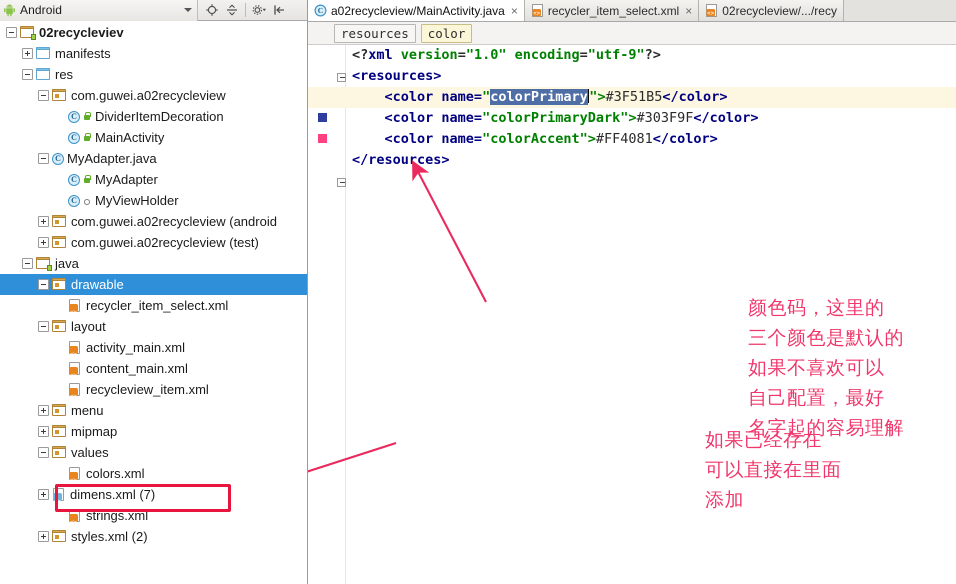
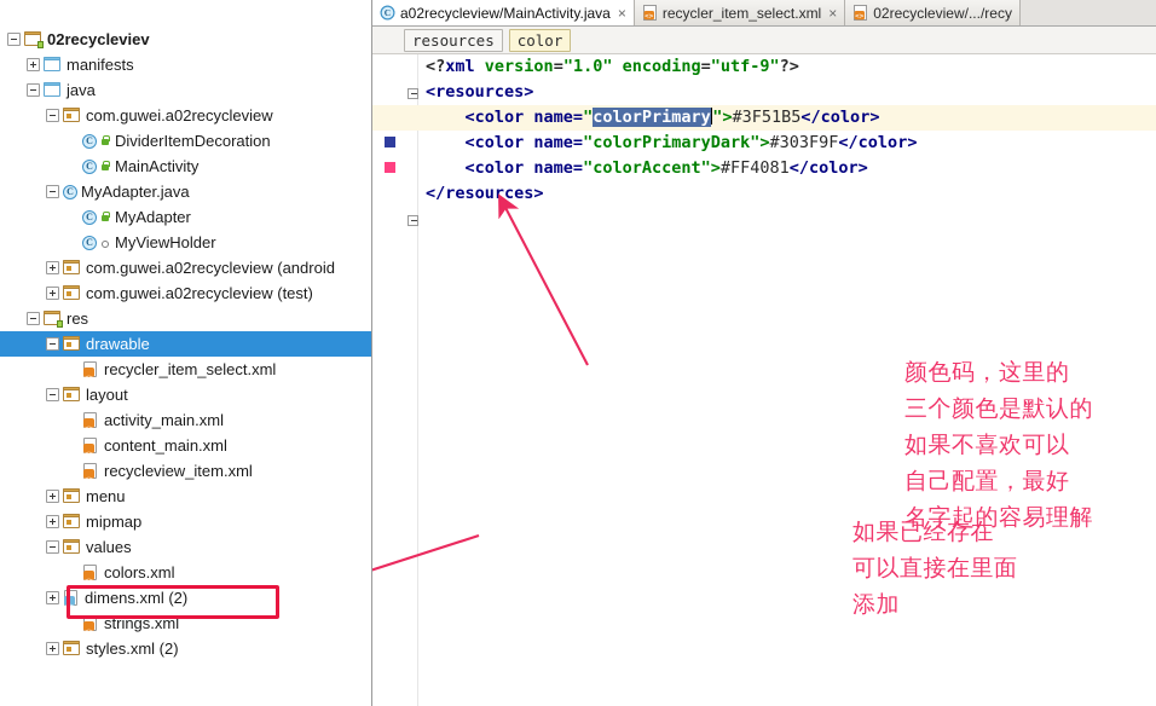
- Android
  02recycleviev
  manifests
- res
+ java
  com.guwei.a02recycleview
  C
  DividerItemDecoration
  C
  MainActivity
  C
  MyAdapter.java
  C
  MyAdapter
  C
  MyViewHolder
  com.guwei.a02recycleview (android
  com.guwei.a02recycleview (test)
- java
+ res
  drawable
  recycler_item_select.xml
  layout
  activity_main.xml
  content_main.xml
  recycleview_item.xml
  menu
  mipmap
  values
  colors.xml
- dimens.xml (7)
+ dimens.xml (2)
  strings.xml
  styles.xml (2)
  C
  a02recycleview/MainActivity.java
  ×
  recycler_item_select.xml
  ×
  02recycleview/.../recy
  resources
  color
  <?xml version="1.0" encoding="utf-9"?>
  <resources>
  <color name="colorPrimary">#3F51B5</color>
  <color name="colorPrimaryDark">#303F9F</color>
  <color name="colorAccent">#FF4081</color>
  </resources>
  如果已经存在
  可以直接在里面
  添加
  颜色码，这里的
  三个颜色是默认的
  如果不喜欢可以
  自己配置，最好
  名字起的容易理解
